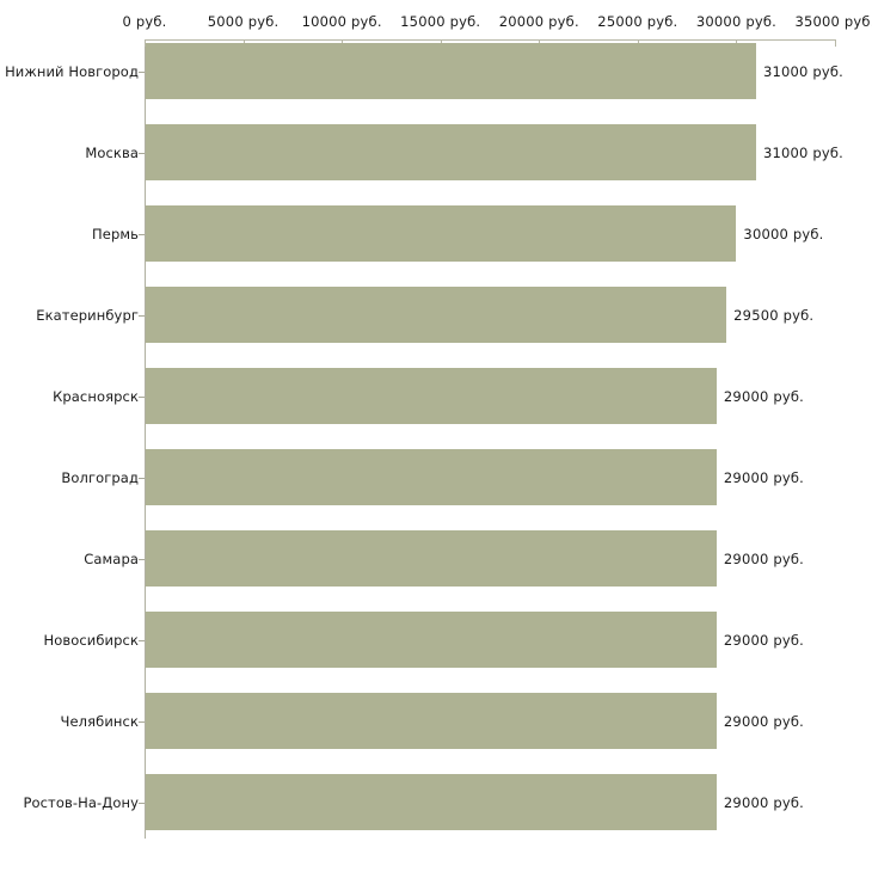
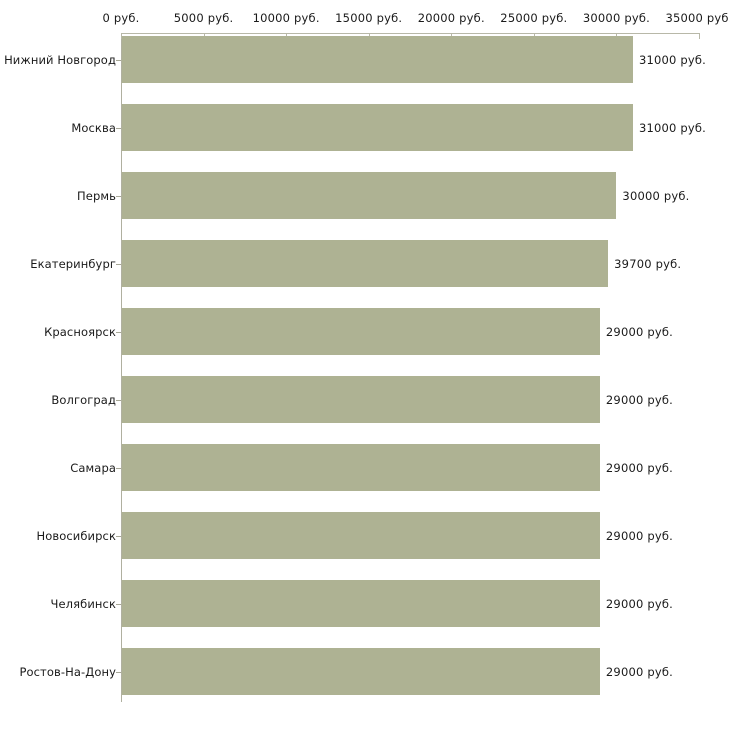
  0 руб.
  5000 руб.
  10000 руб.
  15000 руб.
  20000 руб.
  25000 руб.
  30000 руб.
  35000 руб
  Нижний Новгород
  Москва
  Пермь
  Екатеринбург
  Красноярск
  Волгоград
  Самара
  Новосибирск
  Челябинск
  Ростов-На-Дону
  31000 руб.
  31000 руб.
  30000 руб.
- 29500 руб.
+ 39700 руб.
  29000 руб.
  29000 руб.
  29000 руб.
  29000 руб.
  29000 руб.
  29000 руб.
